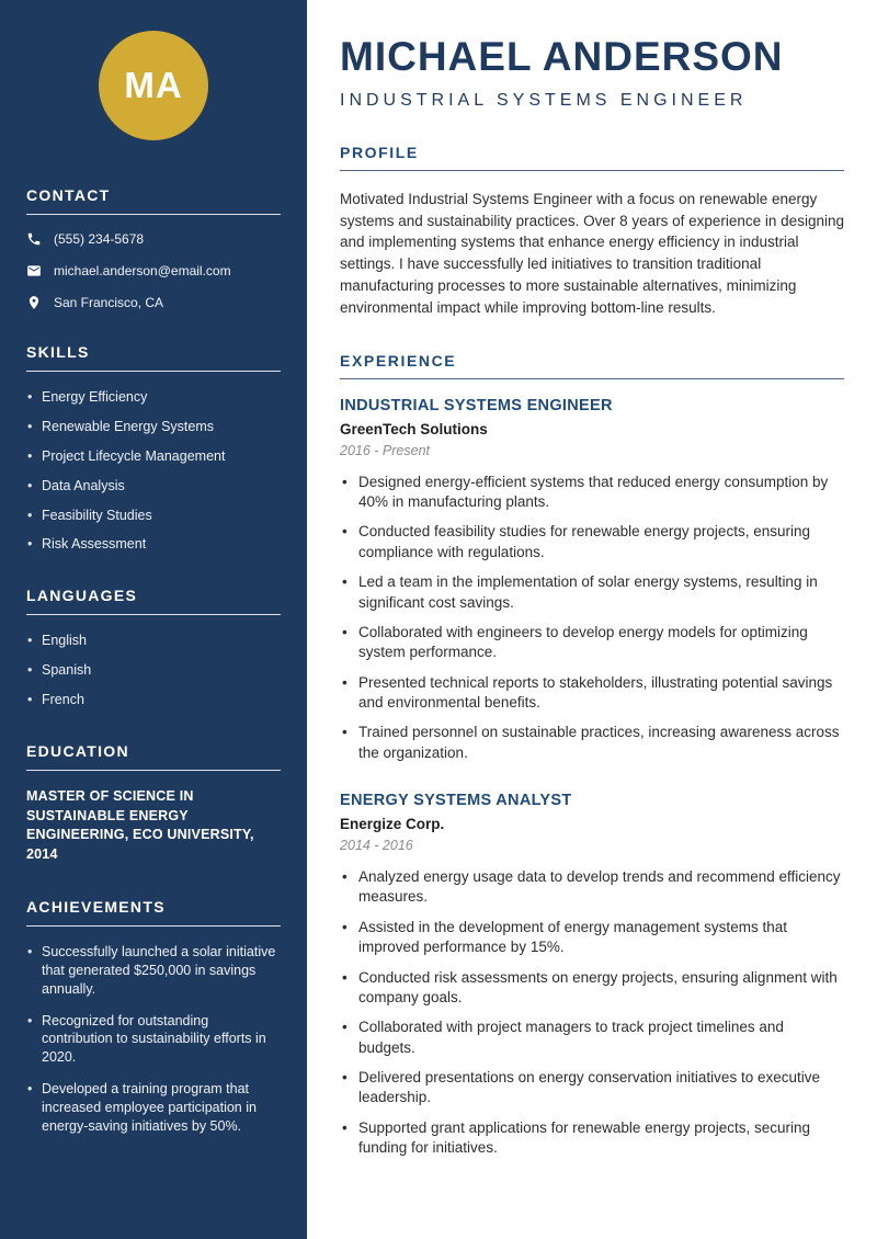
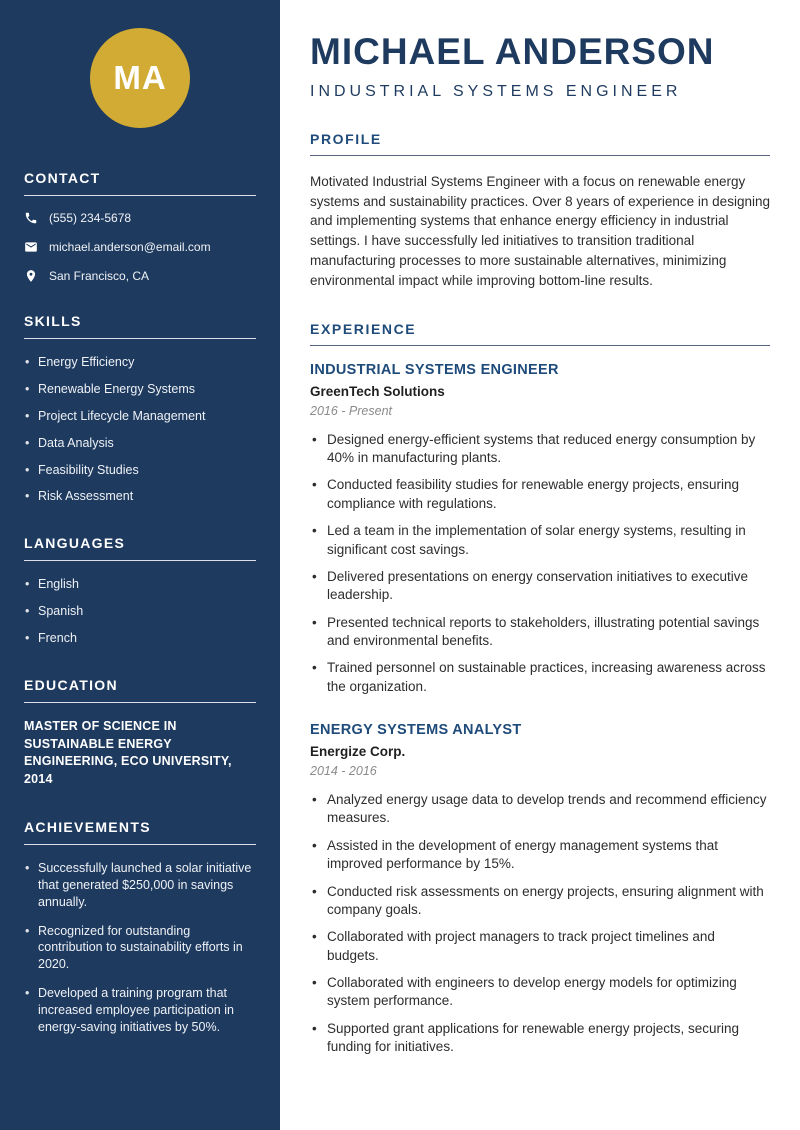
  MA
  CONTACT
  (555) 234-5678
  michael.anderson@email.com
  San Francisco, CA
  SKILLS
  Energy Efficiency
  Renewable Energy Systems
  Project Lifecycle Management
  Data Analysis
  Feasibility Studies
  Risk Assessment
  LANGUAGES
  English
  Spanish
  French
  EDUCATION
  MASTER OF SCIENCE IN SUSTAINABLE ENERGY ENGINEERING, ECO UNIVERSITY, 2014
  ACHIEVEMENTS
  Successfully launched a solar initiative that generated $250,000 in savings annually.
  Recognized for outstanding contribution to sustainability efforts in 2020.
  Developed a training program that increased employee participation in energy-saving initiatives by 50%.
  MICHAEL ANDERSON
  INDUSTRIAL SYSTEMS ENGINEER
  PROFILE
  Motivated Industrial Systems Engineer with a focus on renewable energy systems and sustainability practices. Over 8 years of experience in designing and implementing systems that enhance energy efficiency in industrial settings. I have successfully led initiatives to transition traditional manufacturing processes to more sustainable alternatives, minimizing environmental impact while improving bottom-line results.
  EXPERIENCE
  INDUSTRIAL SYSTEMS ENGINEER
  GreenTech Solutions
  2016 - Present
  Designed energy-efficient systems that reduced energy consumption by 40% in manufacturing plants.
  Conducted feasibility studies for renewable energy projects, ensuring compliance with regulations.
  Led a team in the implementation of solar energy systems, resulting in significant cost savings.
- Collaborated with engineers to develop energy models for optimizing system performance.
+ Delivered presentations on energy conservation initiatives to executive leadership.
  Presented technical reports to stakeholders, illustrating potential savings and environmental benefits.
  Trained personnel on sustainable practices, increasing awareness across the organization.
  ENERGY SYSTEMS ANALYST
  Energize Corp.
  2014 - 2016
  Analyzed energy usage data to develop trends and recommend efficiency measures.
  Assisted in the development of energy management systems that improved performance by 15%.
  Conducted risk assessments on energy projects, ensuring alignment with company goals.
  Collaborated with project managers to track project timelines and budgets.
- Delivered presentations on energy conservation initiatives to executive leadership.
+ Collaborated with engineers to develop energy models for optimizing system performance.
  Supported grant applications for renewable energy projects, securing funding for initiatives.
